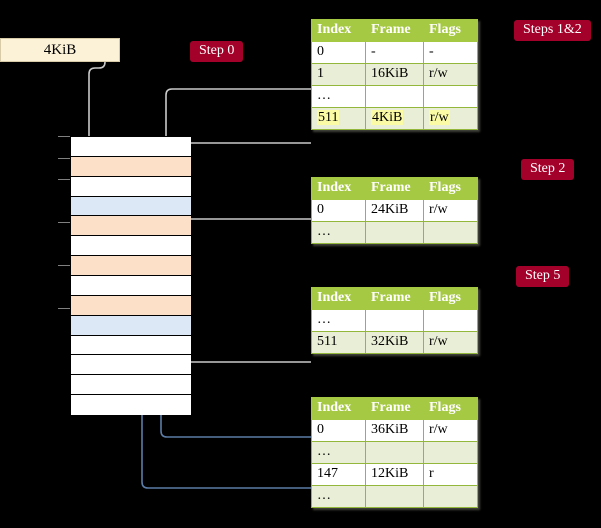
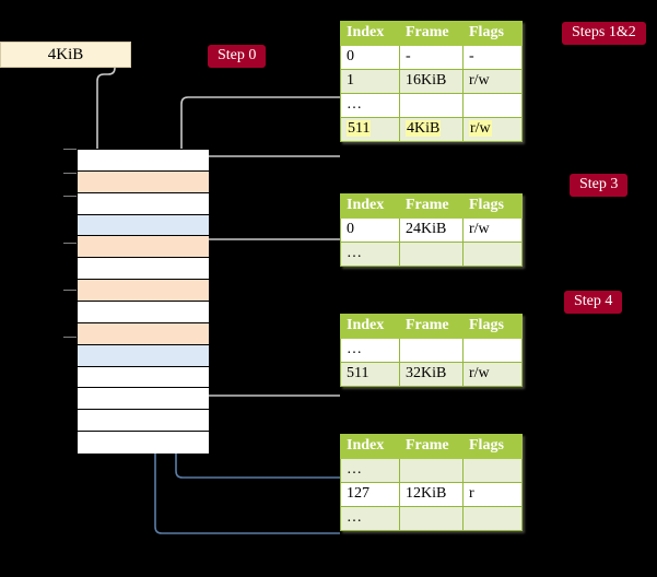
  4KiB
  Step 0
  Steps 1&2
- Step 2
+ Step 3
- Step 5
+ Step 4
  Index	Frame	Flags
  0	-	-
  1	16KiB	r/w
  …
  511	4KiB	r/w
  Index	Frame	Flags
  0	24KiB	r/w
  …
  Index	Frame	Flags
  …
  511	32KiB	r/w
  Index	Frame	Flags
- 0	36KiB	r/w
  …
- 147	12KiB	r
+ 127	12KiB	r
  …
